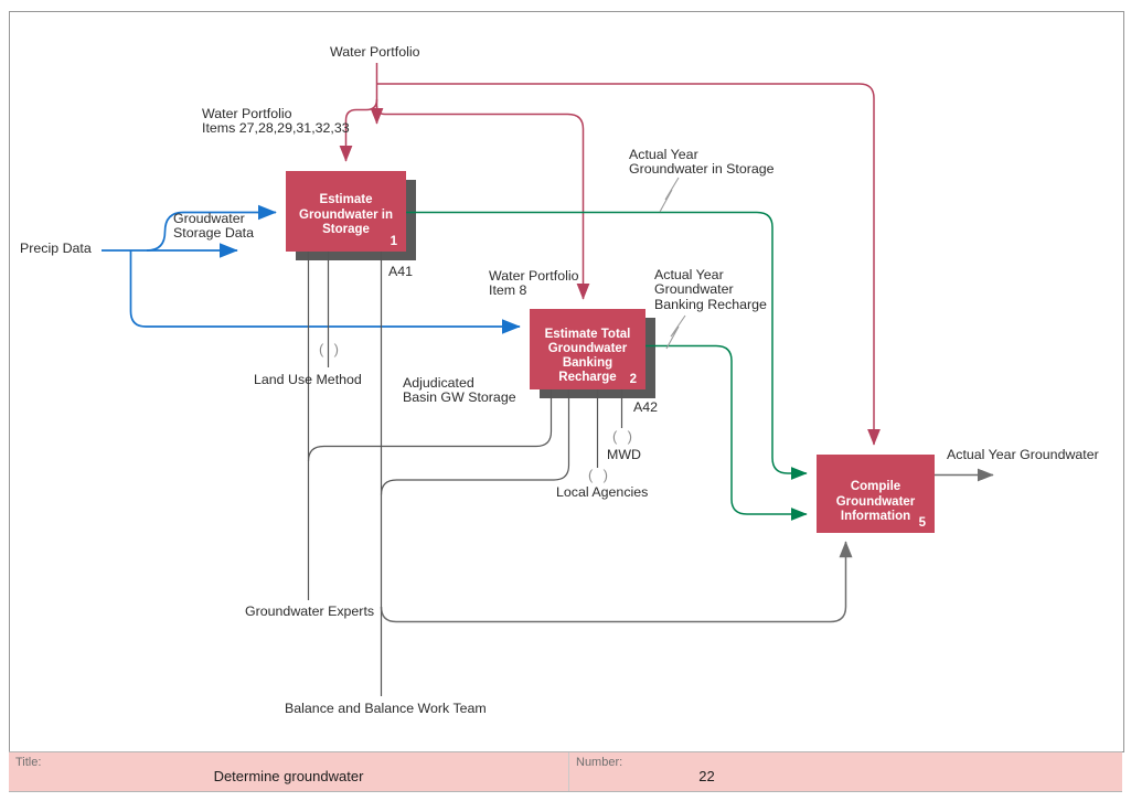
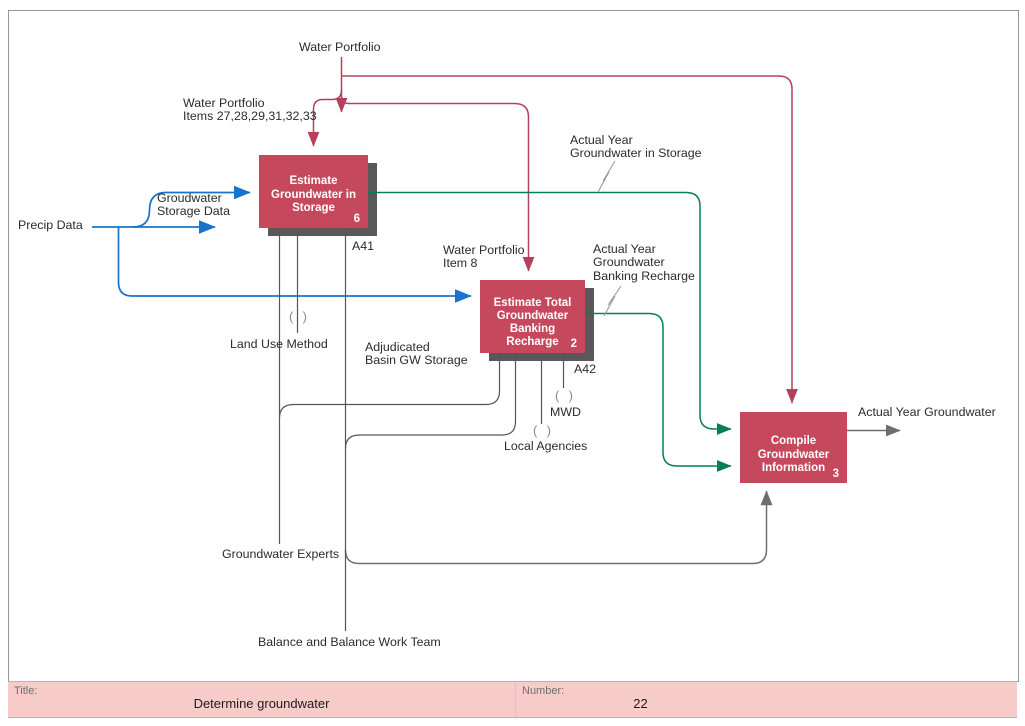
  Estimate
  Groundwater in
  Storage
- 1
+ 6
  Estimate Total
  Groundwater
  Banking
  Recharge
  2
  Compile
  Groundwater
  Information
- 5
+ 3
  Water Portfolio
  Water Portfolio
  Items 27,28,29,31,32,33
  Groudwater
  Storage Data
  Precip Data
  A41
  Water Portfolio
  Item 8
  Actual Year
  Groundwater in Storage
  Actual Year
  Groundwater
  Banking Recharge
  Land Use Method
  Adjudicated
  Basin GW Storage
  A42
  MWD
  Local Agencies
  Groundwater Experts
  Balance and Balance Work Team
  Actual Year Groundwater
  (
  )
  (
  )
  (
  )
  Title:
  Determine groundwater
  Number:
  22
